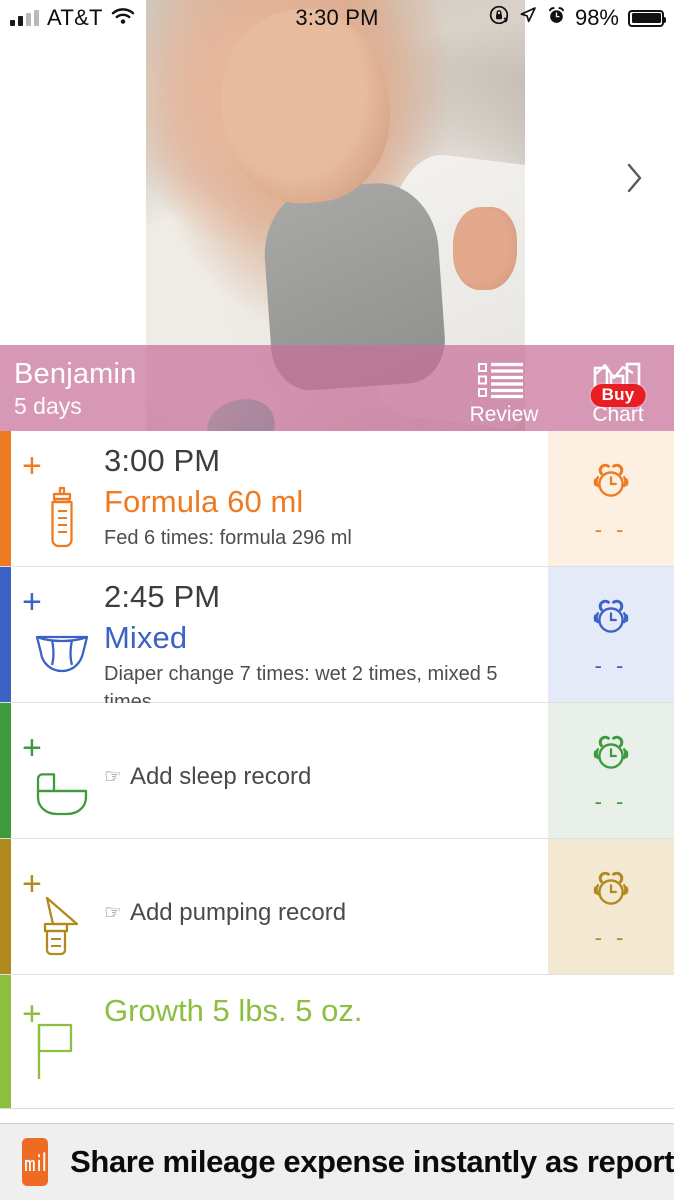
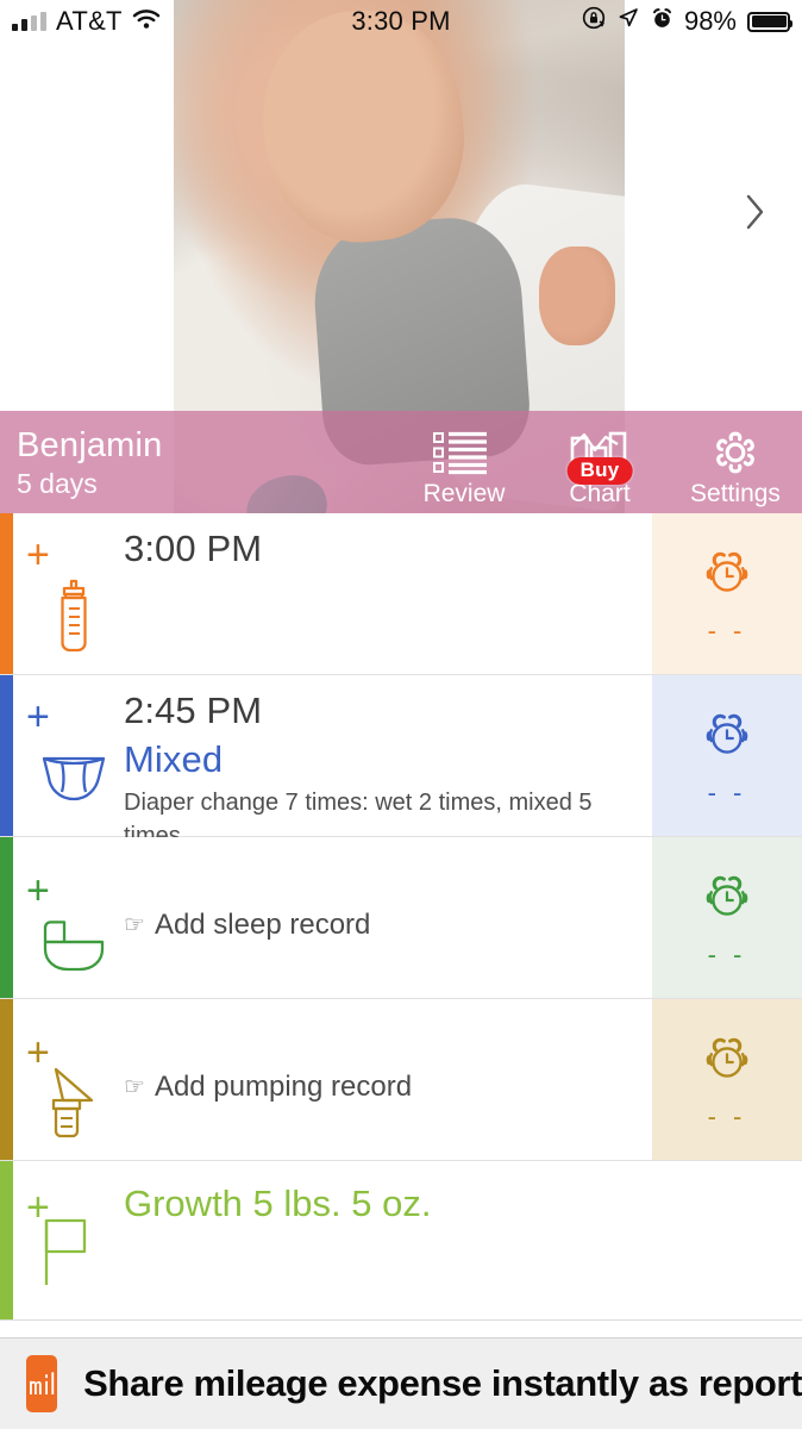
  AT&T
  3:30 PM
  98%
  Benjamin
  5 days
  Review
  Buy
  Chart
+ Settings
  +
  3:00 PM
- Formula 60 ml
- Fed 6 times: formula 296 ml
  - -
  +
  2:45 PM
  Mixed
  Diaper change 7 times: wet 2 times, mixed 5 times
  - -
  +
  ☞
  Add sleep record
  - -
  +
  ☞
  Add pumping record
  - -
  +
  Growth 5 lbs. 5 oz.
  ㏕
  Share mileage expense instantly as report
